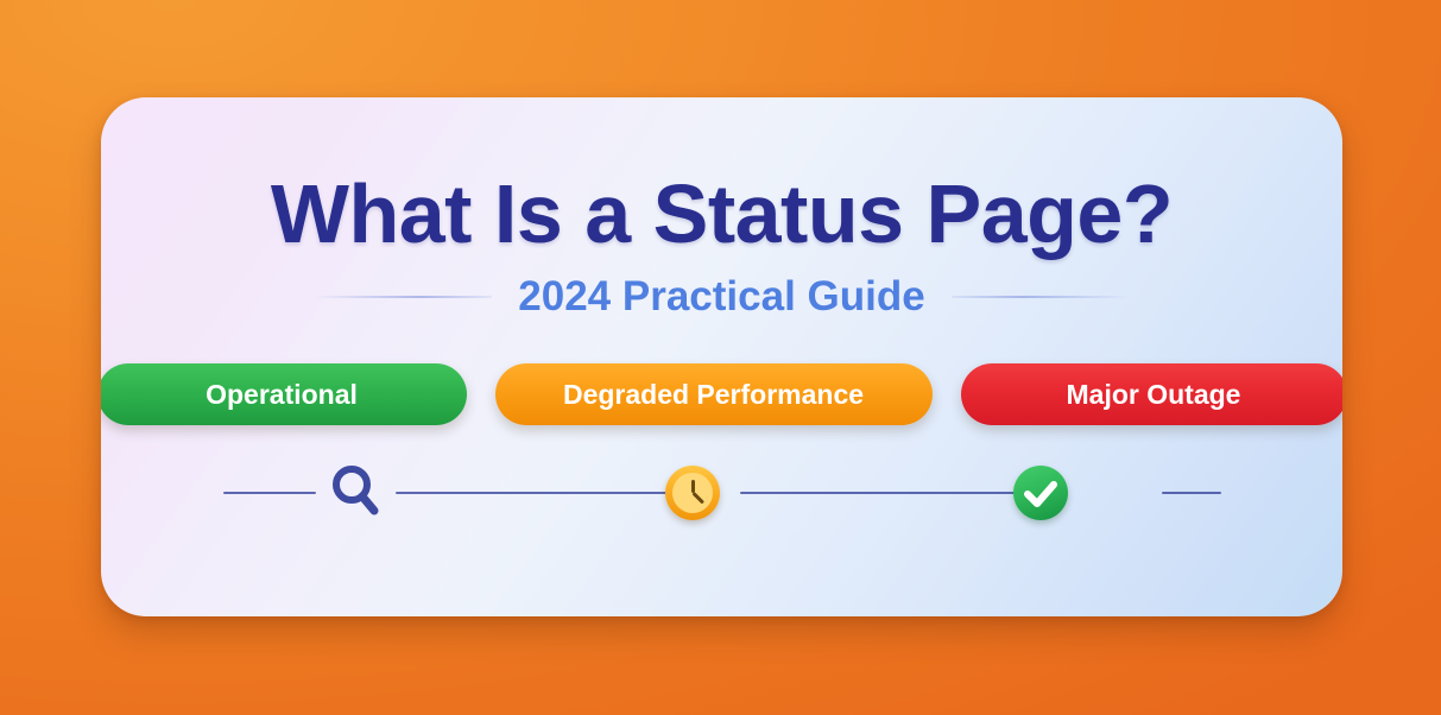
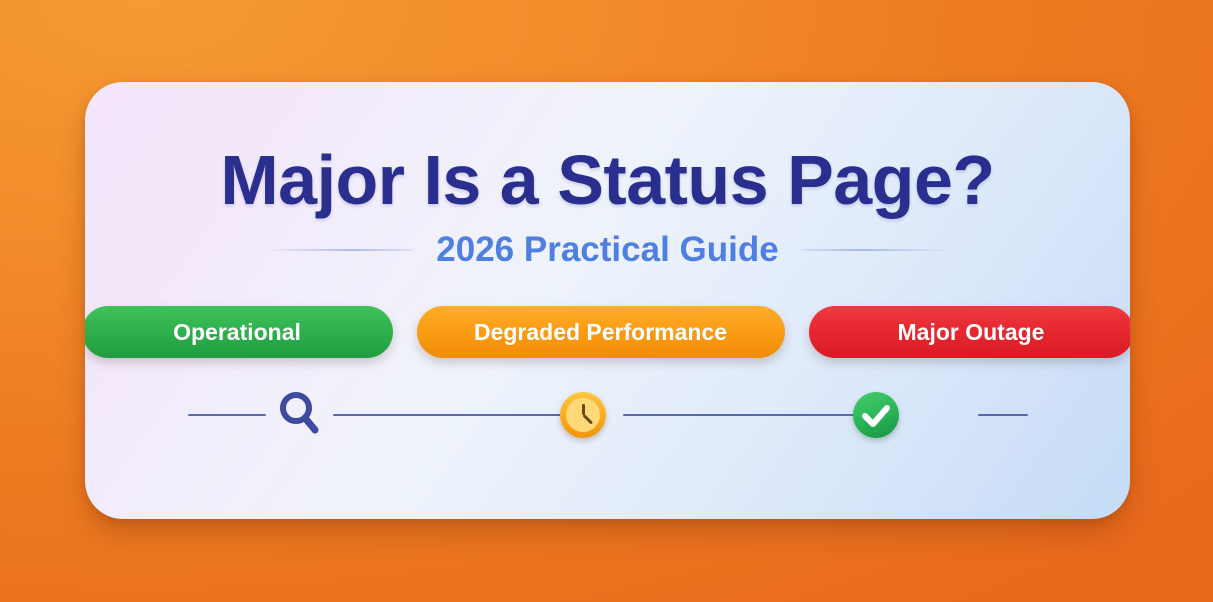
- What Is a Status Page?
+ Major Is a Status Page?
- 2024 Practical Guide
+ 2026 Practical Guide
  Operational
  Degraded Performance
  Major Outage
